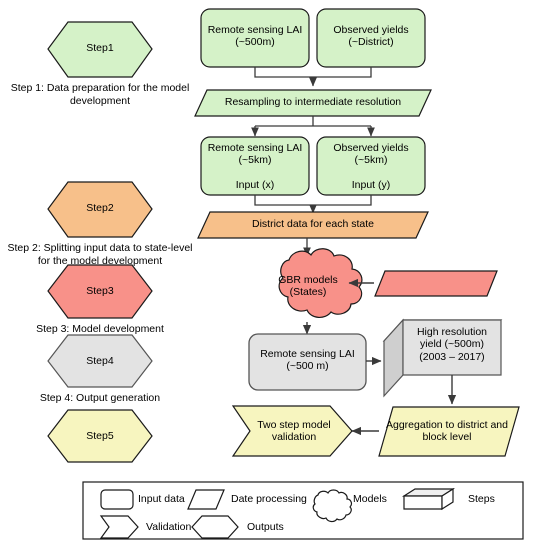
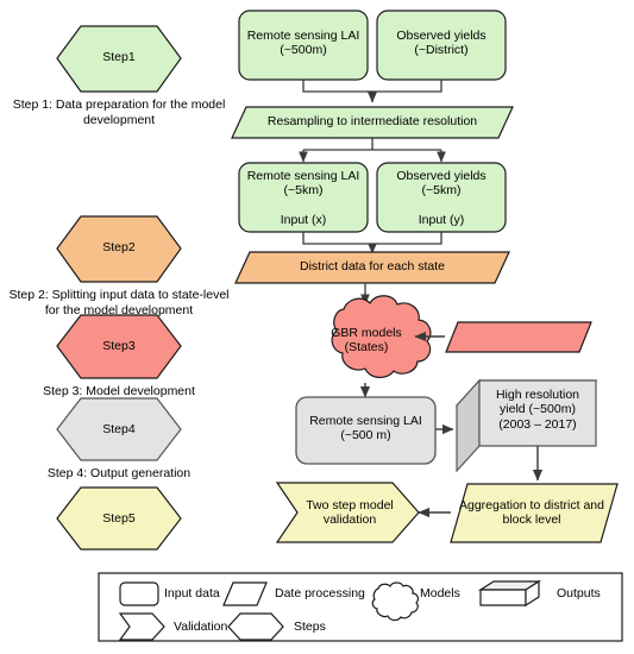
  Step1
  Step 1: Data preparation for the model development
  Step2
  Step 2: Splitting input data to state-level for the model development
  Step3
  Step 3: Model development
  Step4
  Step 4: Output generation
  Step5
  Remote sensing LAI
  (~500m)
  Observed yields
  (~District)
  Resampling to intermediate resolution
  Remote sensing LAI
  (~5km)
  Input (x)
  Observed yields
  (~5km)
  Input (y)
  District data for each state
  GBR models
  (States)
  Remote sensing LAI
  (~500 m)
  High resolution
  yield (~500m)
  (2003 – 2017)
  Aggregation to district and
  block level
  Two step model
  validation
  Input data
  Date processing
  Models
- Steps
+ Outputs
  Validation
- Outputs
+ Steps
